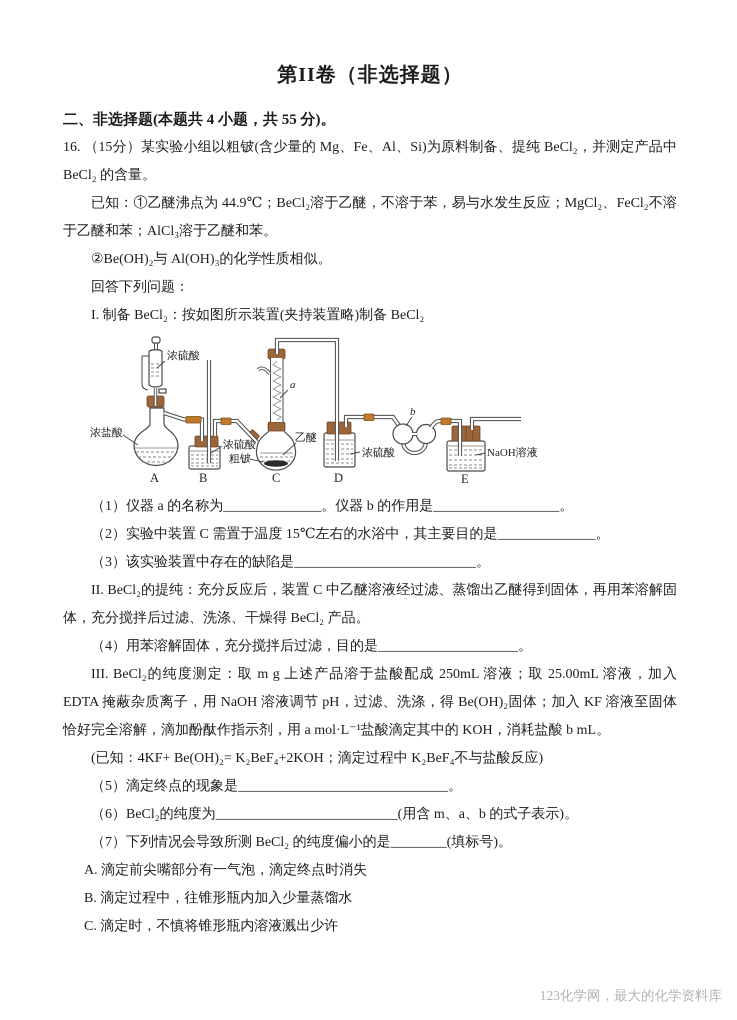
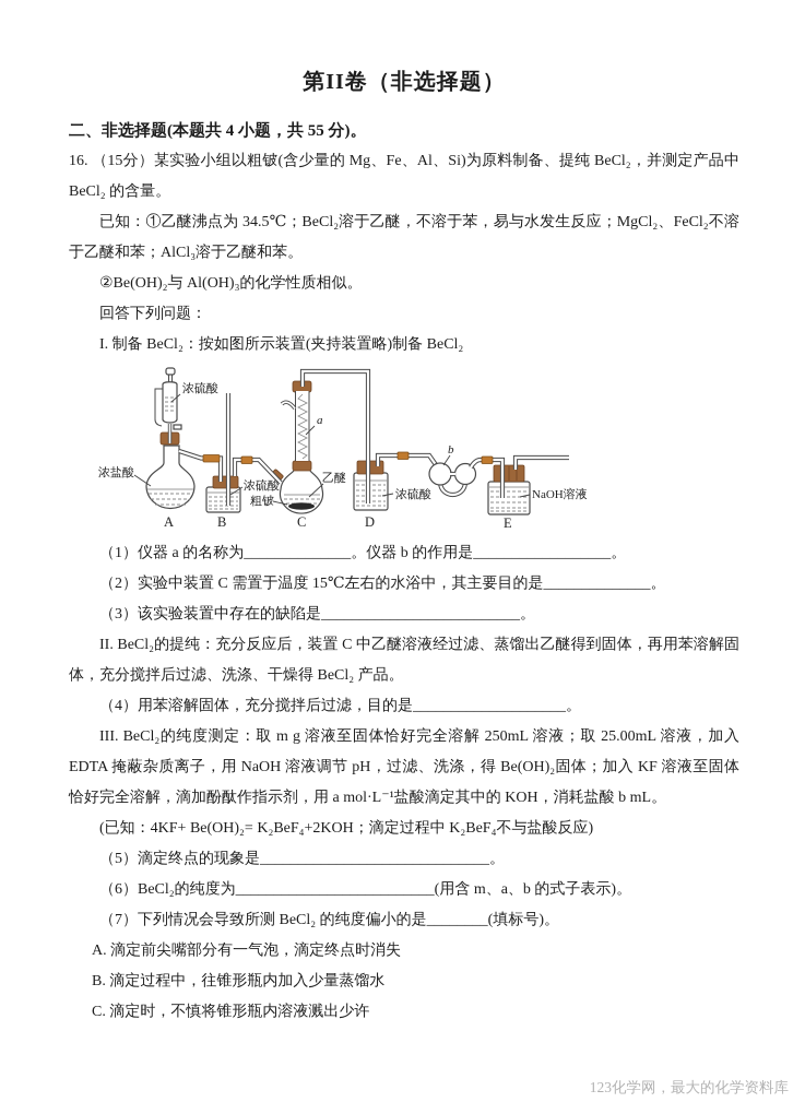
  第II卷（非选择题）
  二、非选择题(本题共 4 小题，共 55 分)。
  16. （15分）某实验小组以粗铍(含少量的 Mg、Fe、Al、Si)为原料制备、提纯 BeCl₂，并测定产品中 BeCl₂ 的含量。
- 已知：①乙醚沸点为 44.9℃；BeCl₂溶于乙醚，不溶于苯，易与水发生反应；MgCl₂、FeCl₂不溶于乙醚和苯；AlCl₃溶于乙醚和苯。
+ 已知：①乙醚沸点为 34.5℃；BeCl₂溶于乙醚，不溶于苯，易与水发生反应；MgCl₂、FeCl₂不溶于乙醚和苯；AlCl₃溶于乙醚和苯。
  ②Be(OH)₂与 Al(OH)₃的化学性质相似。
  回答下列问题：
  I. 制备 BeCl₂：按如图所示装置(夹持装置略)制备 BeCl₂
  浓硫酸
  浓盐酸
  浓硫酸
  粗铍
  乙醚
  浓硫酸
  NaOH溶液
  a
  b
  A
  B
  C
  D
  E
  （1）仪器 a 的名称为______________。仪器 b 的作用是__________________。
  （2）实验中装置 C 需置于温度 15℃左右的水浴中，其主要目的是______________。
  （3）该实验装置中存在的缺陷是__________________________。
  II. BeCl₂的提纯：充分反应后，装置 C 中乙醚溶液经过滤、蒸馏出乙醚得到固体，再用苯溶解固体，充分搅拌后过滤、洗涤、干燥得 BeCl₂ 产品。
  （4）用苯溶解固体，充分搅拌后过滤，目的是____________________。
- III. BeCl₂的纯度测定：取 m g 上述产品溶于盐酸配成 250mL 溶液；取 25.00mL 溶液，加入 EDTA 掩蔽杂质离子，用 NaOH 溶液调节 pH，过滤、洗涤，得 Be(OH)₂固体；加入 KF 溶液至固体恰好完全溶解，滴加酚酞作指示剂，用 a mol·L⁻¹盐酸滴定其中的 KOH，消耗盐酸 b mL。
+ III. BeCl₂的纯度测定：取 m g 溶液至固体恰好完全溶解 250mL 溶液；取 25.00mL 溶液，加入 EDTA 掩蔽杂质离子，用 NaOH 溶液调节 pH，过滤、洗涤，得 Be(OH)₂固体；加入 KF 溶液至固体恰好完全溶解，滴加酚酞作指示剂，用 a mol·L⁻¹盐酸滴定其中的 KOH，消耗盐酸 b mL。
  (已知：4KF+ Be(OH)₂= K₂BeF₄+2KOH；滴定过程中 K₂BeF₄不与盐酸反应)
  （5）滴定终点的现象是______________________________。
  （6）BeCl₂的纯度为__________________________(用含 m、a、b 的式子表示)。
  （7）下列情况会导致所测 BeCl₂ 的纯度偏小的是________(填标号)。
  A. 滴定前尖嘴部分有一气泡，滴定终点时消失
  B. 滴定过程中，往锥形瓶内加入少量蒸馏水
  C. 滴定时，不慎将锥形瓶内溶液溅出少许
  123化学网，最大的化学资料库
